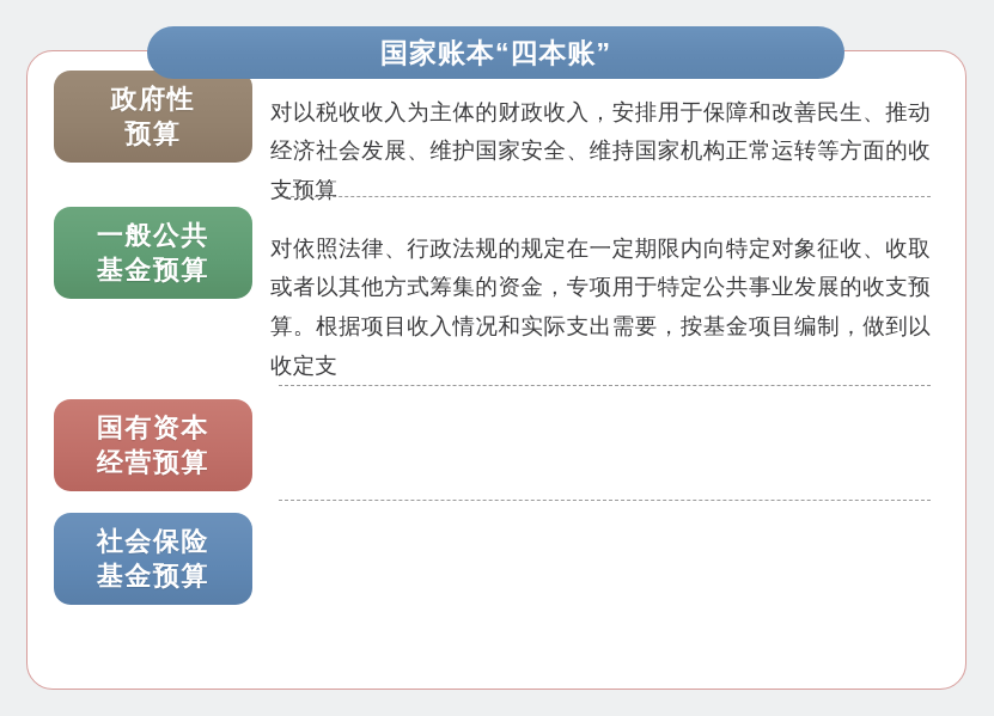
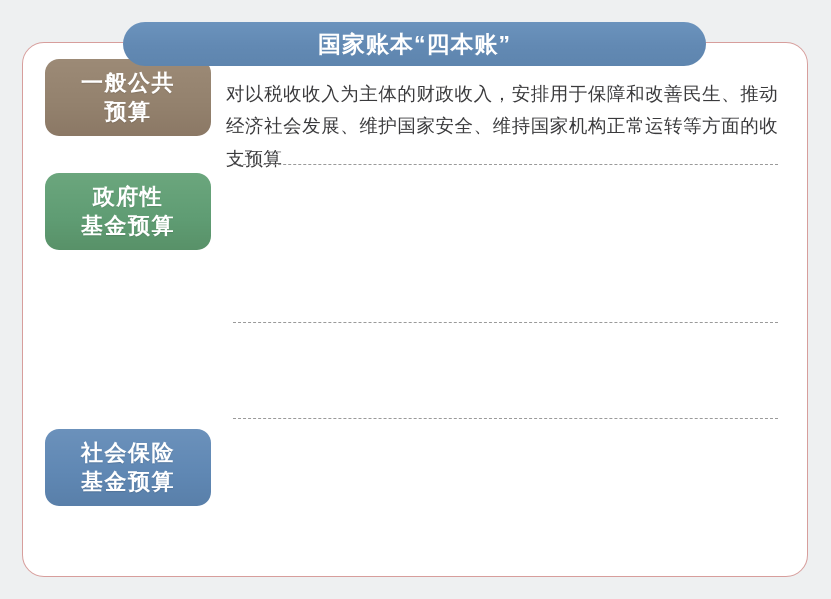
  国家账本“四本账”
- 政府性
+ 一般公共
  预算
  对以税收收入为主体的财政收入，安排用于保障和改善民生、推动经济社会发展、维护国家安全、维持国家机构正常运转等方面的收支预算
- 一般公共
+ 政府性
  基金预算
- 对依照法律、行政法规的规定在一定期限内向特定对象征收、收取或者以其他方式筹集的资金，专项用于特定公共事业发展的收支预算。根据项目收入情况和实际支出需要，按基金项目编制，做到以收定支
- 国有资本
- 经营预算
  社会保险
  基金预算
